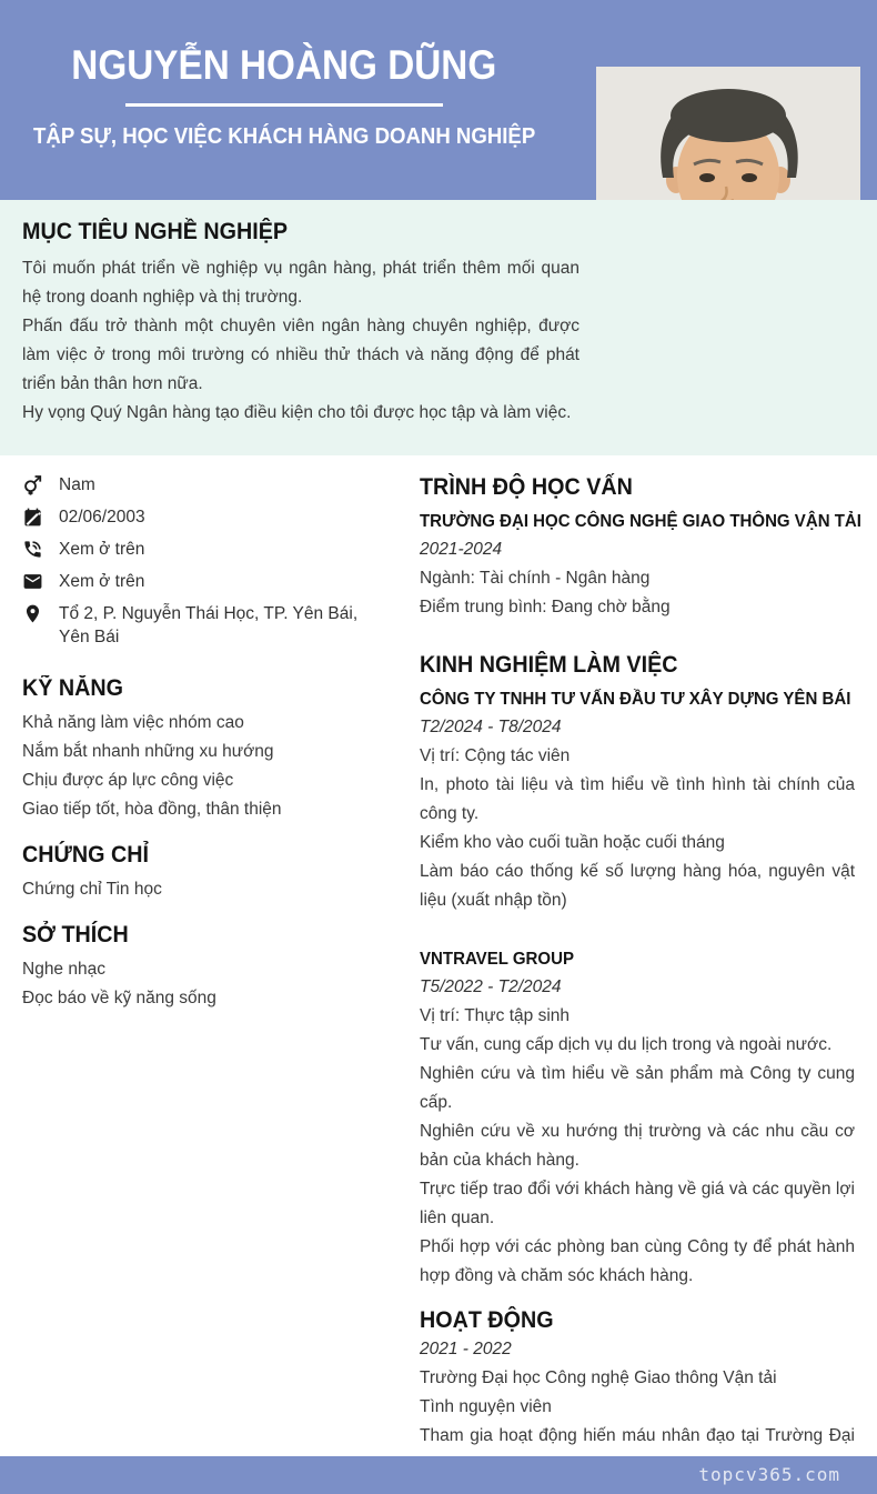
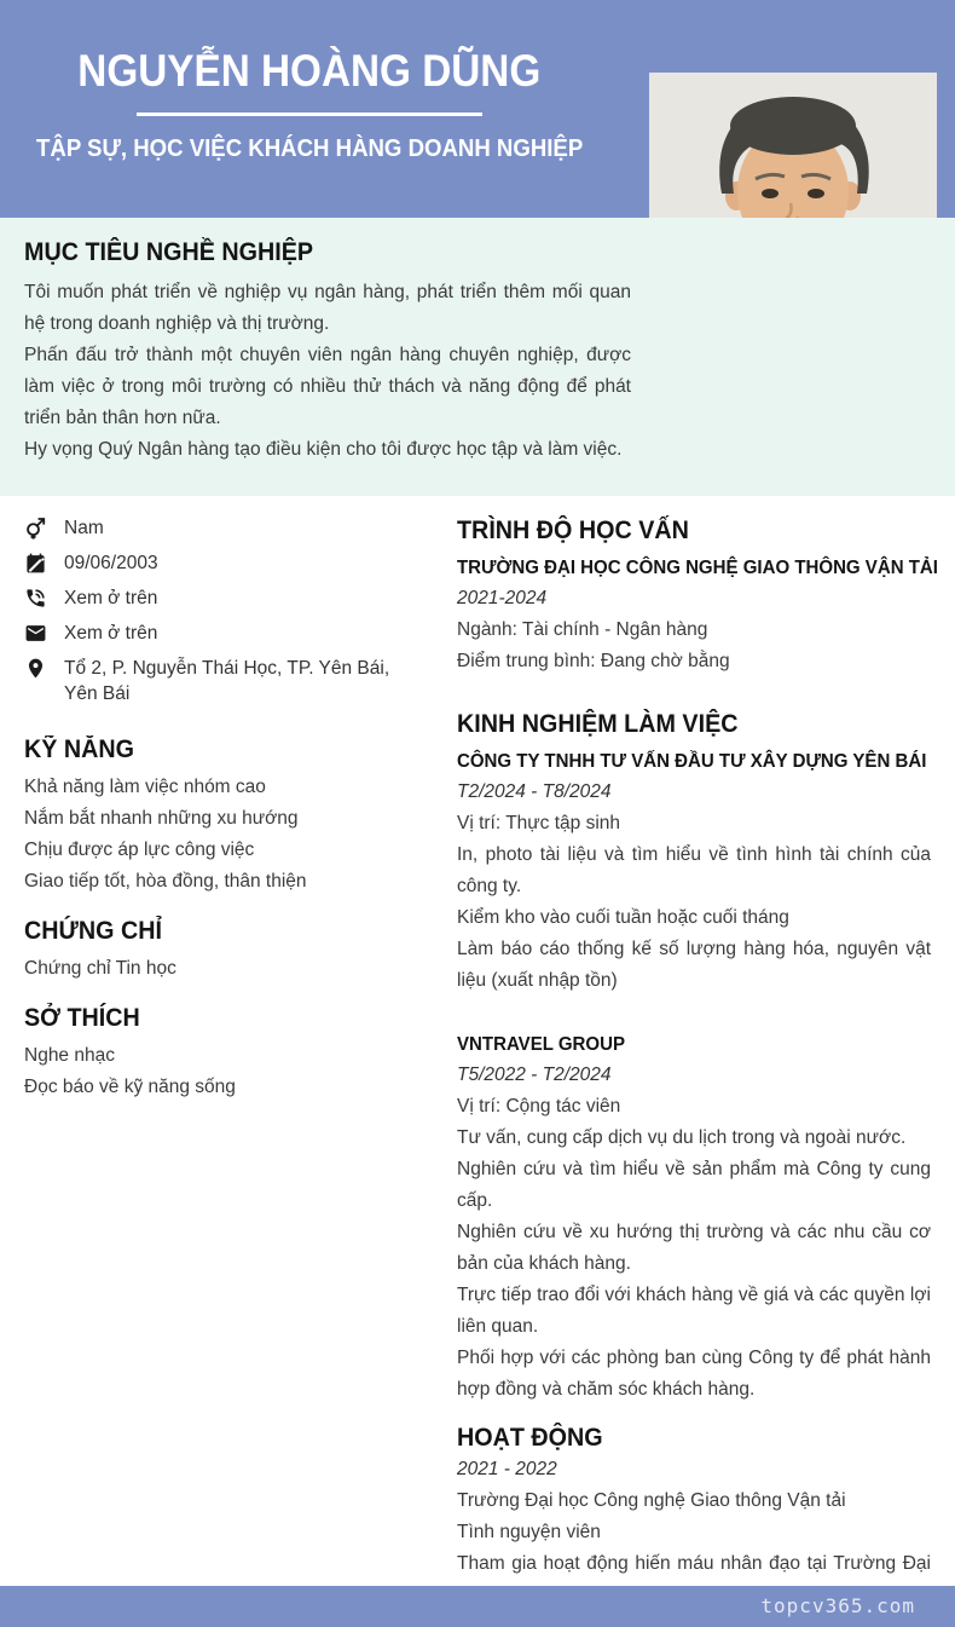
  NGUYỄN HOÀNG DŨNG
  TẬP SỰ, HỌC VIỆC KHÁCH HÀNG DOANH NGHIỆP
  MỤC TIÊU NGHỀ NGHIỆP
  Tôi muốn phát triển về nghiệp vụ ngân hàng, phát triển thêm mối quan hệ trong doanh nghiệp và thị trường.
  Phấn đấu trở thành một chuyên viên ngân hàng chuyên nghiệp, được làm việc ở trong môi trường có nhiều thử thách và năng động để phát triển bản thân hơn nữa.
  Hy vọng Quý Ngân hàng tạo điều kiện cho tôi được học tập và làm việc.
  Nam
- 02/06/2003
+ 09/06/2003
  Xem ở trên
  Xem ở trên
  Tổ 2, P. Nguyễn Thái Học, TP. Yên Bái, Yên Bái
  KỸ NĂNG
  Khả năng làm việc nhóm cao
  Nắm bắt nhanh những xu hướng
  Chịu được áp lực công việc
  Giao tiếp tốt, hòa đồng, thân thiện
  CHỨNG CHỈ
  Chứng chỉ Tin học
  SỞ THÍCH
  Nghe nhạc
  Đọc báo về kỹ năng sống
  TRÌNH ĐỘ HỌC VẤN
  TRƯỜNG ĐẠI HỌC CÔNG NGHỆ GIAO THÔNG VẬN TẢI
  2021-2024
  Ngành: Tài chính - Ngân hàng
  Điểm trung bình: Đang chờ bằng
  KINH NGHIỆM LÀM VIỆC
  CÔNG TY TNHH TƯ VẤN ĐẦU TƯ XÂY DỰNG YÊN BÁI
  T2/2024 - T8/2024
- Vị trí: Cộng tác viên
+ Vị trí: Thực tập sinh
  In, photo tài liệu và tìm hiểu về tình hình tài chính của công ty.
  Kiểm kho vào cuối tuần hoặc cuối tháng
  Làm báo cáo thống kế số lượng hàng hóa, nguyên vật liệu (xuất nhập tồn)
  VNTRAVEL GROUP
  T5/2022 - T2/2024
- Vị trí: Thực tập sinh
+ Vị trí: Cộng tác viên
  Tư vấn, cung cấp dịch vụ du lịch trong và ngoài nước.
  Nghiên cứu và tìm hiểu về sản phẩm mà Công ty cung cấp.
  Nghiên cứu về xu hướng thị trường và các nhu cầu cơ bản của khách hàng.
  Trực tiếp trao đổi với khách hàng về giá và các quyền lợi liên quan.
  Phối hợp với các phòng ban cùng Công ty để phát hành hợp đồng và chăm sóc khách hàng.
  HOẠT ĐỘNG
  2021 - 2022
  Trường Đại học Công nghệ Giao thông Vận tải
  Tình nguyện viên
  topcv365.com
